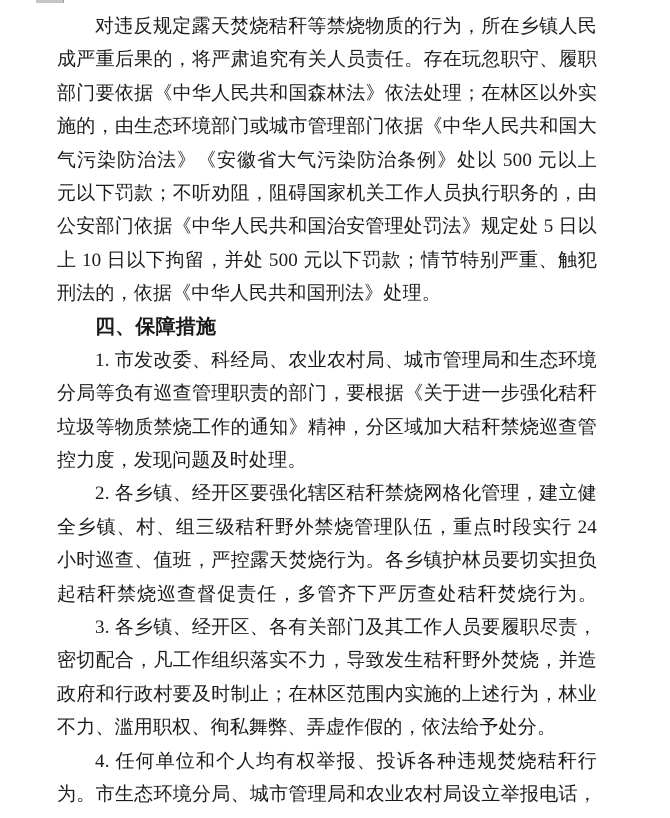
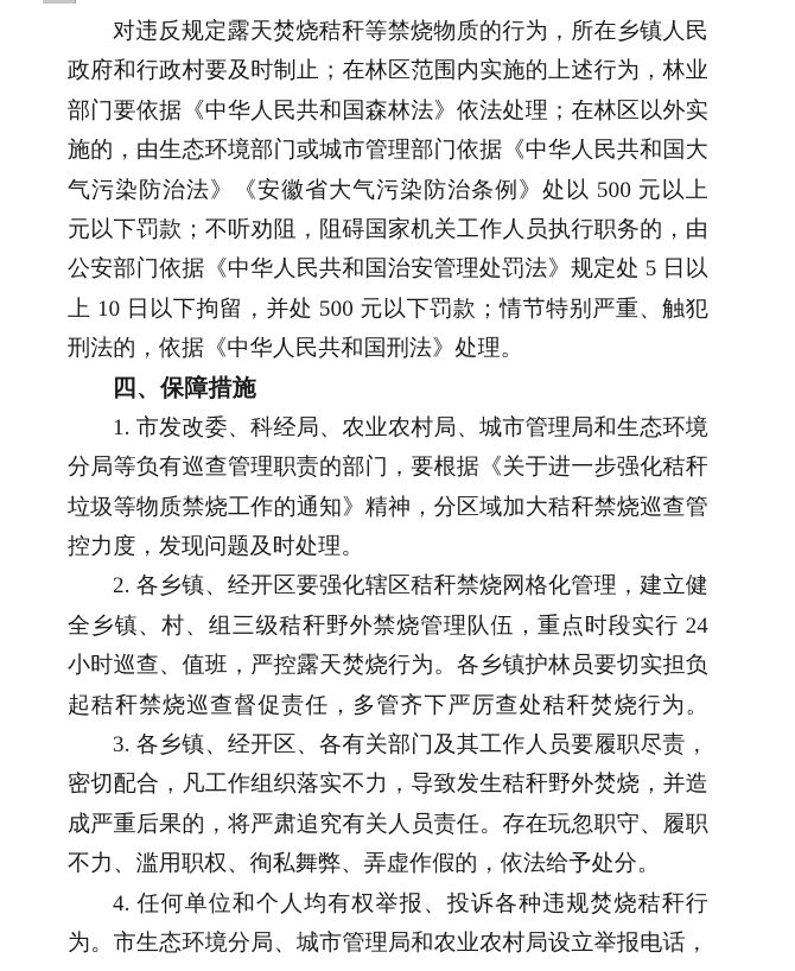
  对违反规定露天焚烧秸秆等禁烧物质的行为，所在乡镇人民
- 成严重后果的，将严肃追究有关人员责任。存在玩忽职守、履职
+ 政府和行政村要及时制止；在林区范围内实施的上述行为，林业
  部门要依据《中华人民共和国森林法》依法处理；在林区以外实
  施的，由生态环境部门或城市管理部门依据《中华人民共和国大
  气污染防治法》《安徽省大气污染防治条例》处以 500 元以上
  元以下罚款；不听劝阻，阻碍国家机关工作人员执行职务的，由
  公安部门依据《中华人民共和国治安管理处罚法》规定处 5 日以
  上 10 日以下拘留，并处 500 元以下罚款；情节特别严重、触犯
  刑法的，依据《中华人民共和国刑法》处理。
  四、保障措施
  1. 市发改委、科经局、农业农村局、城市管理局和生态环境
  分局等负有巡查管理职责的部门，要根据《关于进一步强化秸秆
  垃圾等物质禁烧工作的通知》精神，分区域加大秸秆禁烧巡查管
  控力度，发现问题及时处理。
  2. 各乡镇、经开区要强化辖区秸秆禁烧网格化管理，建立健
  全乡镇、村、组三级秸秆野外禁烧管理队伍，重点时段实行 24
  小时巡查、值班，严控露天焚烧行为。各乡镇护林员要切实担负
  起秸秆禁烧巡查督促责任，多管齐下严厉查处秸秆焚烧行为。
  3. 各乡镇、经开区、各有关部门及其工作人员要履职尽责，
  密切配合，凡工作组织落实不力，导致发生秸秆野外焚烧，并造
- 政府和行政村要及时制止；在林区范围内实施的上述行为，林业
+ 成严重后果的，将严肃追究有关人员责任。存在玩忽职守、履职
  不力、滥用职权、徇私舞弊、弄虚作假的，依法给予处分。
  4. 任何单位和个人均有权举报、投诉各种违规焚烧秸秆行
  为。市生态环境分局、城市管理局和农业农村局设立举报电话，
